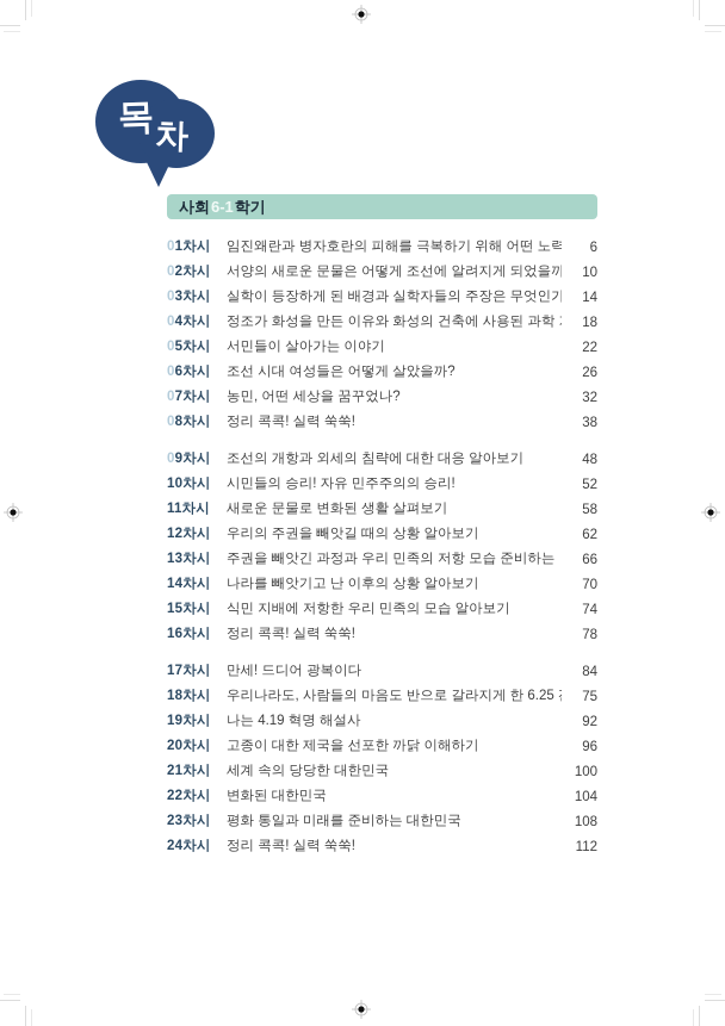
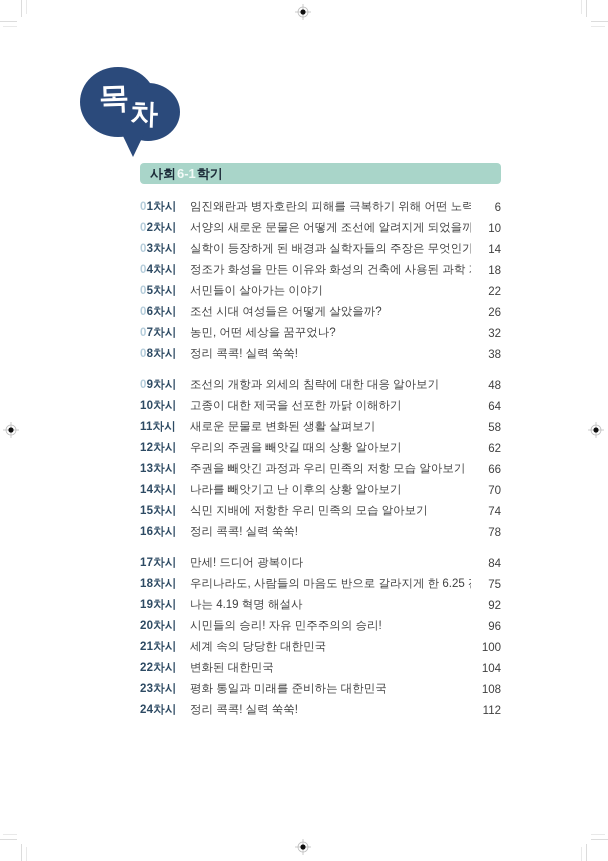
  사회
  6-1
  학기
  01차시
  임진왜란과 병자호란의 피해를 극복하기 위해 어떤 노력
  6
  02차시
  서양의 새로운 문물은 어떻게 조선에 알려지게 되었을까
  10
  03차시
  실학이 등장하게 된 배경과 실학자들의 주장은 무엇인가
  14
  04차시
  정조가 화성을 만든 이유와 화성의 건축에 사용된 과학
  18
  05차시
  서민들이 살아가는 이야기
  22
  06차시
  조선 시대 여성들은 어떻게 살았을까?
  26
  07차시
  농민, 어떤 세상을 꿈꾸었나?
  32
  08차시
  정리 콕콕! 실력 쑥쑥!
  38
  09차시
  조선의 개항과 외세의 침략에 대한 대응 알아보기
  48
  10차시
- 시민들의 승리! 자유 민주주의의 승리!
+ 고종이 대한 제국을 선포한 까닭 이해하기
- 52
+ 64
  11차시
  새로운 문물로 변화된 생활 살펴보기
  58
  12차시
  우리의 주권을 빼앗길 때의 상황 알아보기
  62
  13차시
- 주권을 빼앗긴 과정과 우리 민족의 저항 모습 준비하는
+ 주권을 빼앗긴 과정과 우리 민족의 저항 모습 알아보기
  66
  14차시
  나라를 빼앗기고 난 이후의 상황 알아보기
  70
  15차시
  식민 지배에 저항한 우리 민족의 모습 알아보기
  74
  16차시
  정리 콕콕! 실력 쑥쑥!
  78
  17차시
  만세! 드디어 광복이다
  84
  18차시
  우리나라도, 사람들의 마음도 반으로 갈라지게 한 6.25
  75
  19차시
  나는 4.19 혁명 해설사
  92
  20차시
- 고종이 대한 제국을 선포한 까닭 이해하기
+ 시민들의 승리! 자유 민주주의의 승리!
  96
  21차시
  세계 속의 당당한 대한민국
  100
  22차시
  변화된 대한민국
  104
  23차시
  평화 통일과 미래를 준비하는 대한민국
  108
  24차시
  정리 콕콕! 실력 쑥쑥!
  112
